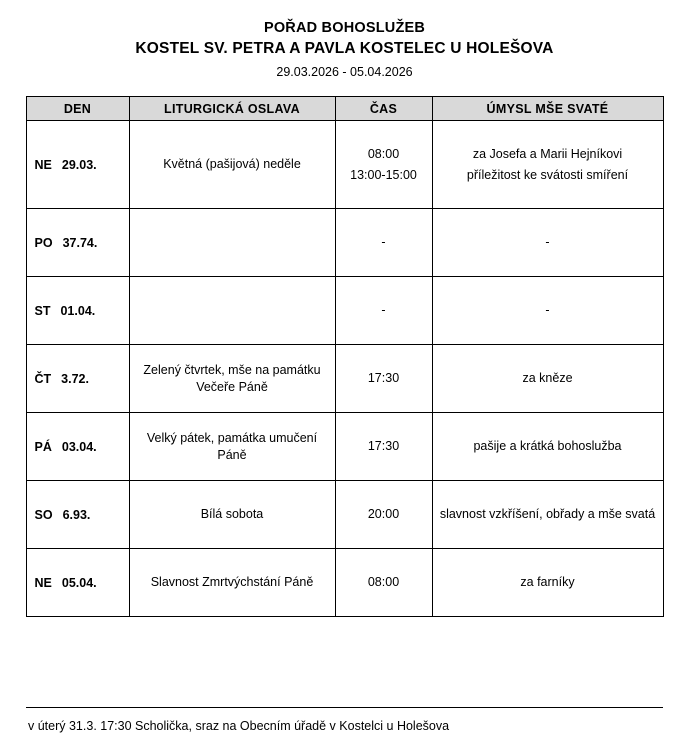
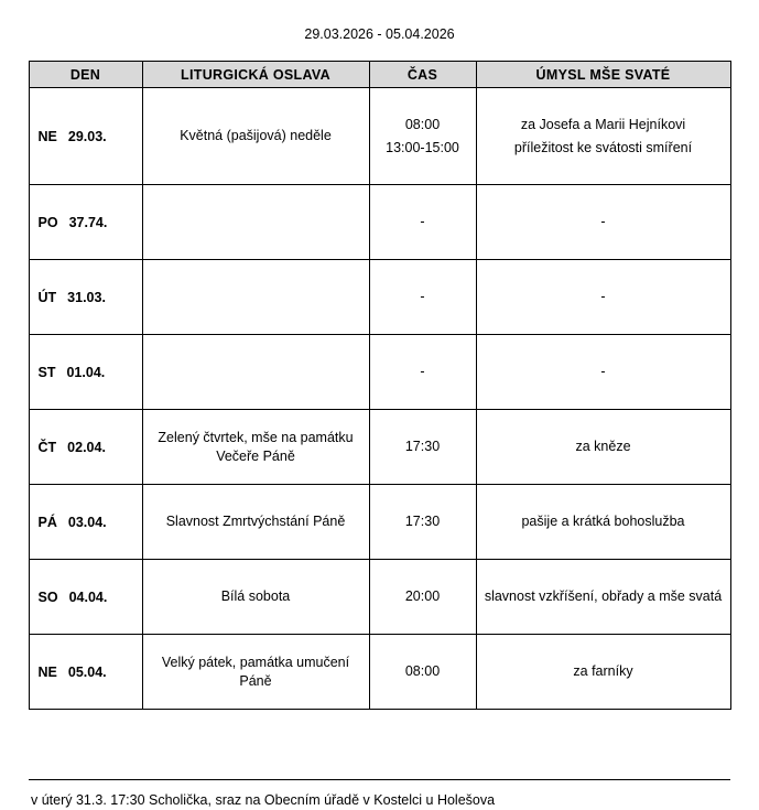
- POŘAD BOHOSLUŽEB
- KOSTEL SV. PETRA A PAVLA KOSTELEC U HOLEŠOVA
  29.03.2026 - 05.04.2026
  DEN	LITURGICKÁ OSLAVA	ČAS	ÚMYSL MŠE SVATÉ
  NE 29.03.	Květná (pašijová) neděle	08:00 13:00-15:00	za Josefa a Marii Hejníkovi příležitost ke svátosti smíření
  PO 37.74.		-	-
+ ÚT 31.03.		-	-
  ST 01.04.		-	-
- ČT 3.72.	Zelený čtvrtek, mše na památku Večeře Páně	17:30	za kněze
+ ČT 02.04.	Zelený čtvrtek, mše na památku Večeře Páně	17:30	za kněze
- PÁ 03.04.	Velký pátek, památka umučení Páně	17:30	pašije a krátká bohoslužba
+ PÁ 03.04.	Slavnost Zmrtvýchstání Páně	17:30	pašije a krátká bohoslužba
- SO 6.93.	Bílá sobota	20:00	slavnost vzkříšení, obřady a mše svatá
+ SO 04.04.	Bílá sobota	20:00	slavnost vzkříšení, obřady a mše svatá
- NE 05.04.	Slavnost Zmrtvýchstání Páně	08:00	za farníky
+ NE 05.04.	Velký pátek, památka umučení Páně	08:00	za farníky
  v úterý 31.3. 17:30 Scholička, sraz na Obecním úřadě v Kostelci u Holešova
